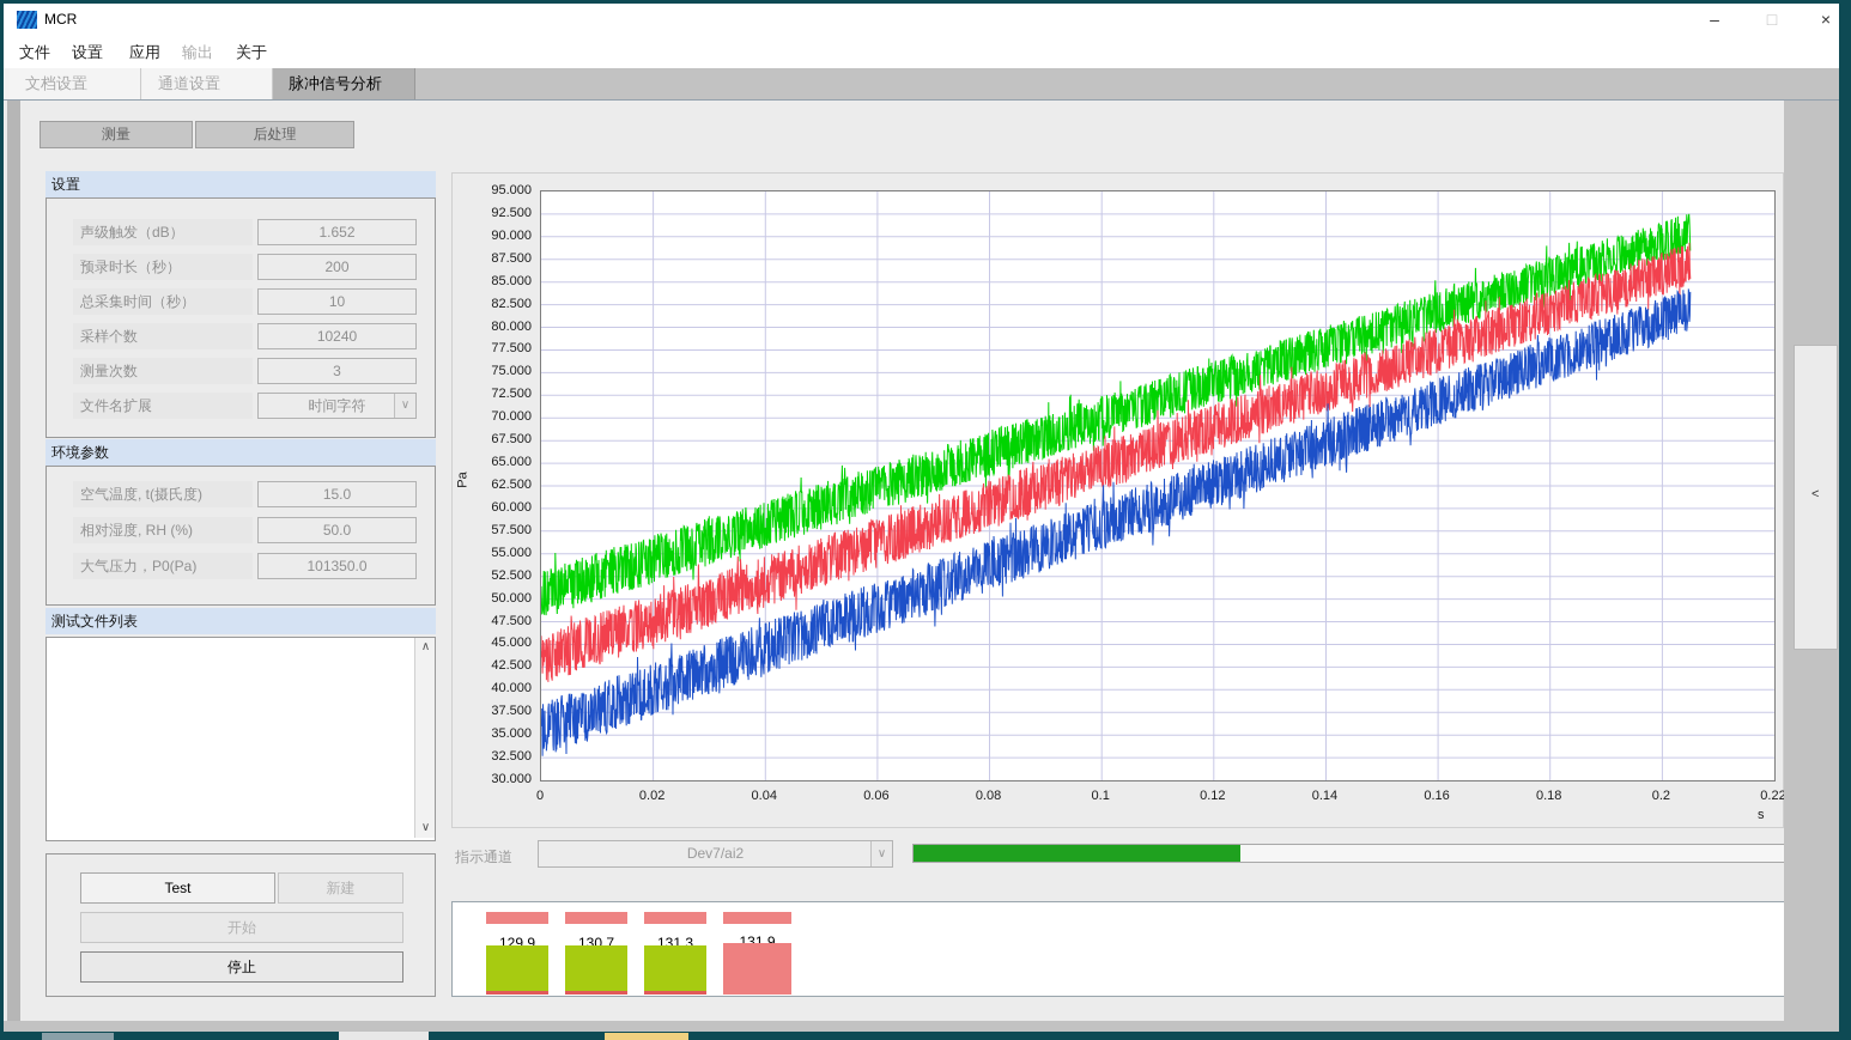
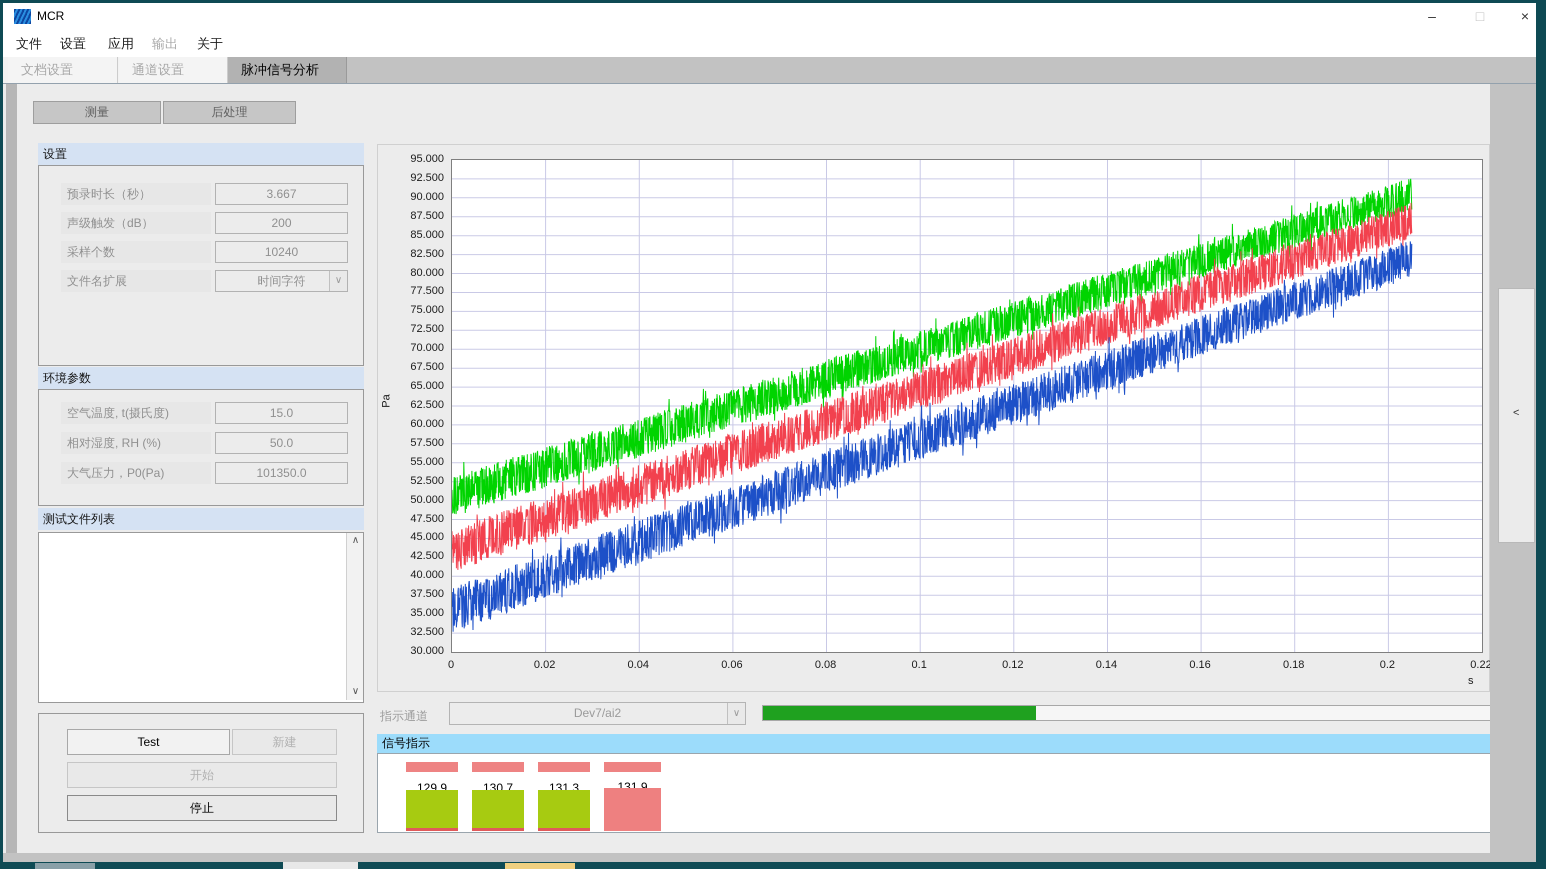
  MCR
  –
  □
  ×
  文件
  设置
  应用
  输出
  关于
  文档设置
  通道设置
  脉冲信号分析
  测量
  后处理
  设置
- 声级触发（dB）
+ 预录时长（秒）
- 1.652
+ 3.667
- 预录时长（秒）
+ 声级触发（dB）
  200
- 总采集时间（秒）
- 10
  采样个数
  10240
- 测量次数
- 3
  文件名扩展
  时间字符
  ∨
  环境参数
  空气温度, t(摄氏度)
  15.0
  相对湿度, RH (%)
  50.0
  大气压力，P0(Pa)
  101350.0
  测试文件列表
  ∧
  ∨
  Test
  新建
  开始
  停止
  95.000
  92.500
  90.000
  87.500
  85.000
  82.500
  80.000
  77.500
  75.000
  72.500
  70.000
  67.500
  65.000
  62.500
  60.000
  57.500
  55.000
  52.500
  50.000
  47.500
  45.000
  42.500
  40.000
  37.500
  35.000
  32.500
  30.000
  0
  0.02
  0.04
  0.06
  0.08
  0.1
  0.12
  0.14
  0.16
  0.18
  0.2
  0.22
  s
  指示通道
  Dev7/ai2
  ∨
+ 信号指示
  129.9
  130.7
  131.3
  131.9
  <
